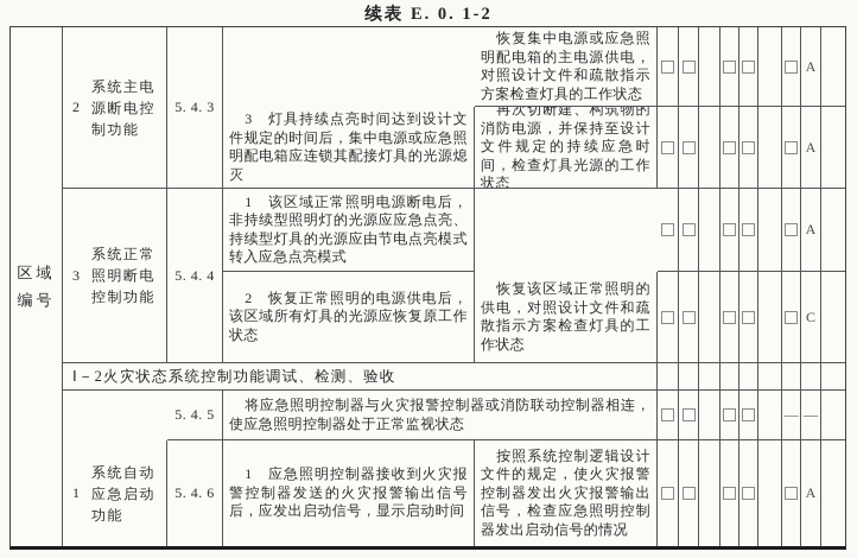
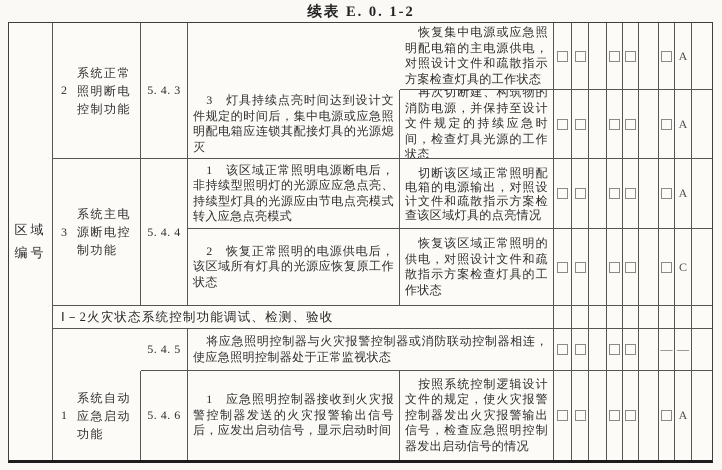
  续表 E. 0. 1-2
  区域
  编号
  2
- 系统主电源断电控制功能
+ 系统正常照明断电控制功能
  5. 4. 3
  恢复集中电源或应急照明配电箱的主电源供电，对照设计文件和疏散指示方案检查灯具的工作状态
  A
  3 灯具持续点亮时间达到设计文件规定的时间后，集中电源或应急照明配电箱应连锁其配接灯具的光源熄灭
  再次切断建、构筑物的消防电源，并保持至设计文件规定的持续应急时间，检查灯具光源的工作状态
  A
  3
- 系统正常照明断电控制功能
+ 系统主电源断电控制功能
  5. 4. 4
  1 该区域正常照明电源断电后，非持续型照明灯的光源应应急点亮、持续型灯具的光源应由节电点亮模式转入应急点亮模式
+ 切断该区域正常照明配电箱的电源输出，对照设计文件和疏散指示方案检查该区域灯具的点亮情况
  A
  2 恢复正常照明的电源供电后，该区域所有灯具的光源应恢复原工作状态
  恢复该区域正常照明的供电，对照设计文件和疏散指示方案检查灯具的工作状态
  C
  Ⅰ－2火灾状态系统控制功能调试、检测、验收
  5. 4. 5
  将应急照明控制器与火灾报警控制器或消防联动控制器相连，使应急照明控制器处于正常监视状态
  —
  —
  1
  系统自动应急启动功能
  5. 4. 6
  1 应急照明控制器接收到火灾报警控制器发送的火灾报警输出信号后，应发出启动信号，显示启动时间
  按照系统控制逻辑设计文件的规定，使火灾报警控制器发出火灾报警输出信号，检查应急照明控制器发出启动信号的情况
  A
